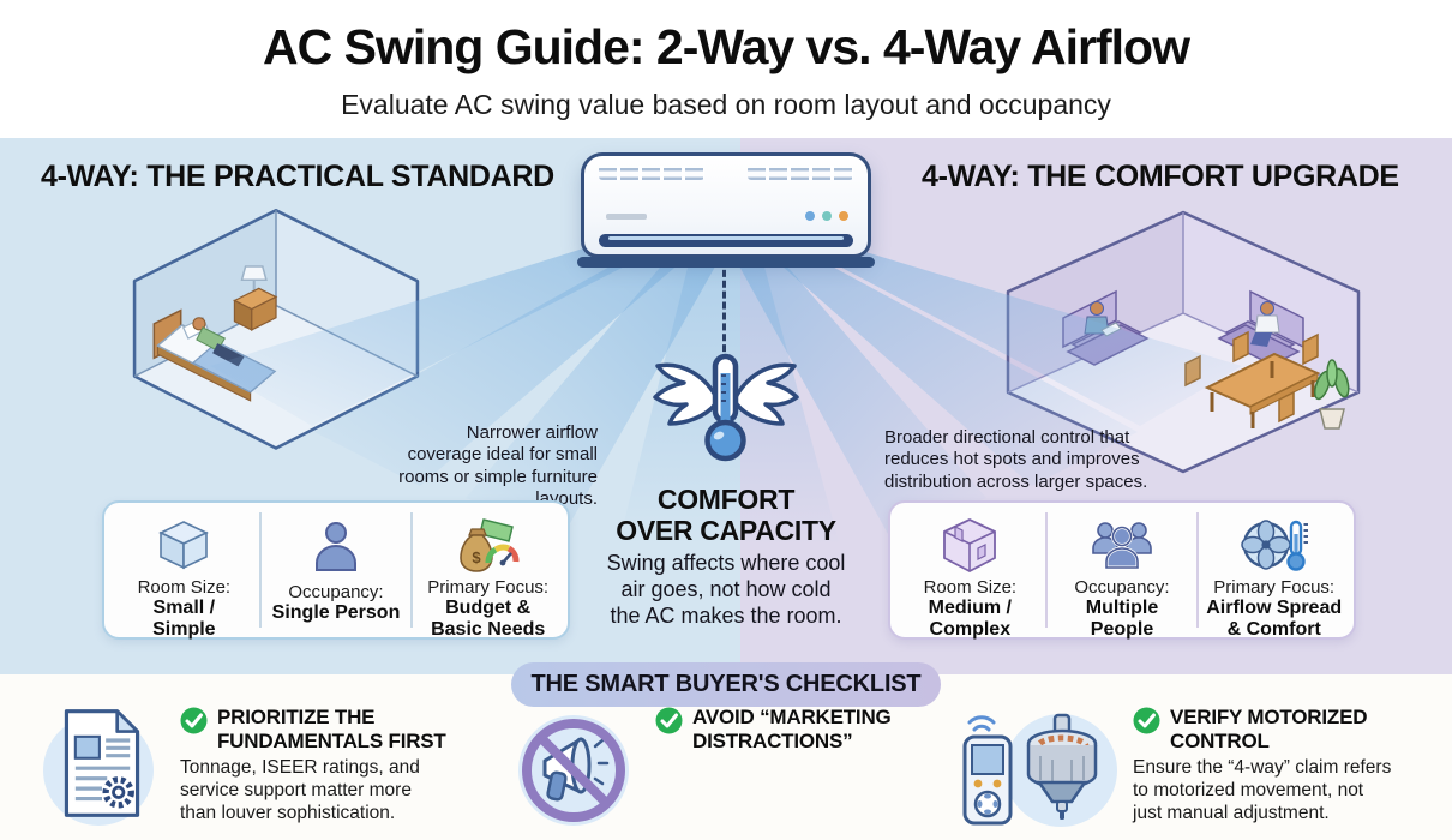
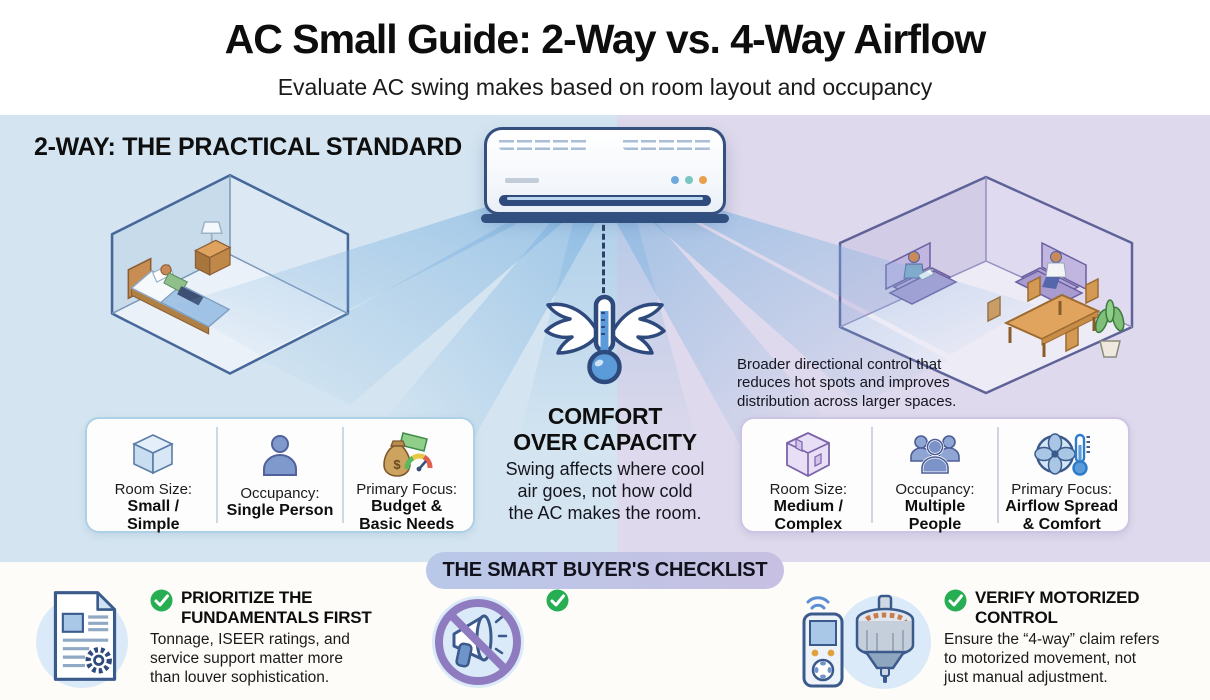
- AC Swing Guide: 2-Way vs. 4-Way Airflow
+ AC Small Guide: 2-Way vs. 4-Way Airflow
- Evaluate AC swing value based on room layout and occupancy
+ Evaluate AC swing makes based on room layout and occupancy
- 4-WAY: THE PRACTICAL STANDARD
+ 2-WAY: THE PRACTICAL STANDARD
- 4-WAY: THE COMFORT UPGRADE
- Narrower airflow
- coverage ideal for small
- rooms or simple furniture layouts.
  Broader directional control that
  reduces hot spots and improves
  distribution across larger spaces.
  COMFORT
  OVER CAPACITY
  Swing affects where cool
  air goes, not how cold
  the AC makes the room.
  Room Size:
  Small /
  Simple
  Occupancy:
  Single Person
  $
  Primary Focus:
  Budget &
  Basic Needs
  Room Size:
  Medium /
  Complex
  Occupancy:
  Multiple
  People
  Primary Focus:
  Airflow Spread
  & Comfort
  THE SMART BUYER'S CHECKLIST
  PRIORITIZE THE
  FUNDAMENTALS FIRST
  Tonnage, ISEER ratings, and
  service support matter more
  than louver sophistication.
- AVOID “MARKETING
- DISTRACTIONS”
  VERIFY MOTORIZED
  CONTROL
  Ensure the “4-way” claim refers
  to motorized movement, not
  just manual adjustment.
